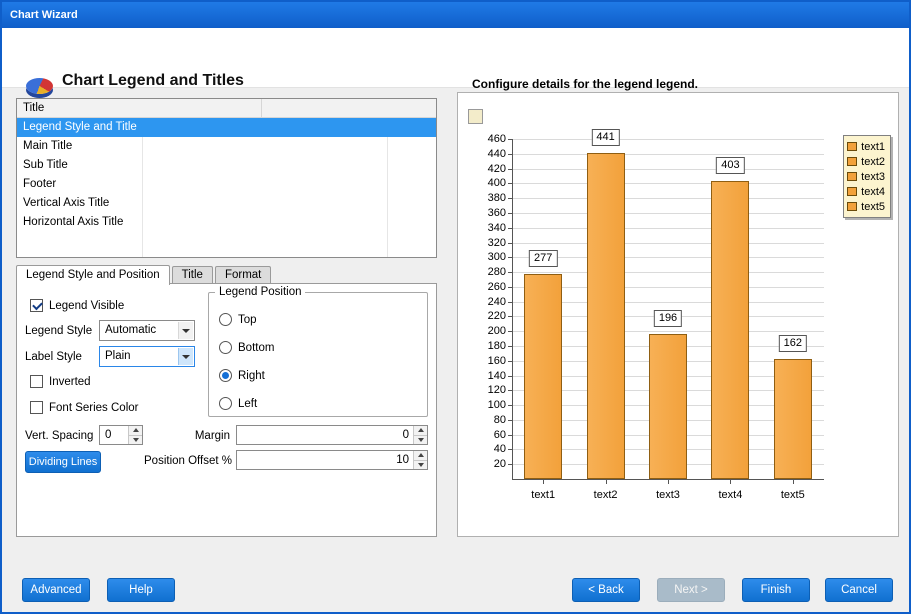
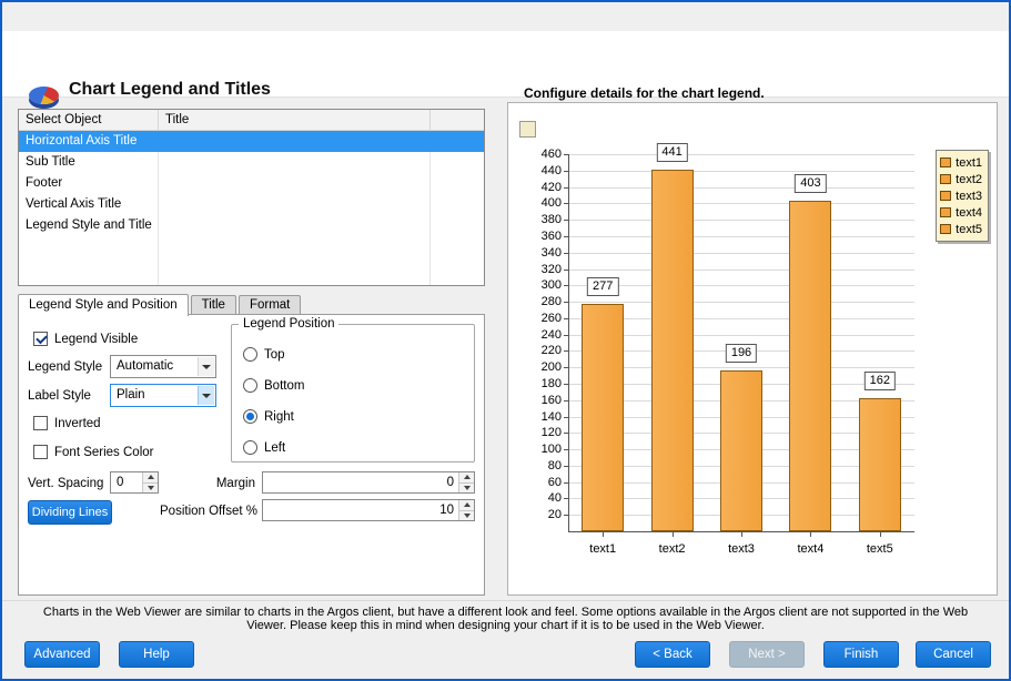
- Chart Wizard
  Chart Legend and Titles
- Configure details for the legend legend.
+ Configure details for the chart legend.
+ Select Object
  Title
- Legend Style and Title
+ Horizontal Axis Title
- Main Title
  Sub Title
  Footer
  Vertical Axis Title
- Horizontal Axis Title
+ Legend Style and Title
  Legend Style and Position
  Title
  Format
  Legend Visible
  Legend Style
  Automatic
  Label Style
  Plain
  Inverted
  Font Series Color
  Vert. Spacing
  0
  Dividing Lines
  Legend Position
  Top
  Bottom
  Right
  Left
  Margin
  0
  Position Offset %
  10
  20
  40
  60
  80
  100
  120
  140
  160
  180
  200
  220
  240
  260
  280
  300
  320
  340
  360
  380
  400
  420
  440
  460
  277
  text1
  441
  text2
  196
  text3
  403
  text4
  162
  text5
  text1
  text2
  text3
  text4
  text5
+ Charts in the Web Viewer are similar to charts in the Argos client, but have a different look and feel. Some options available in the Argos client are not supported in the Web Viewer. Please keep this in mind when designing your chart if it is to be used in the Web Viewer.
  Advanced
  Help
  < Back
  Next >
  Finish
  Cancel
